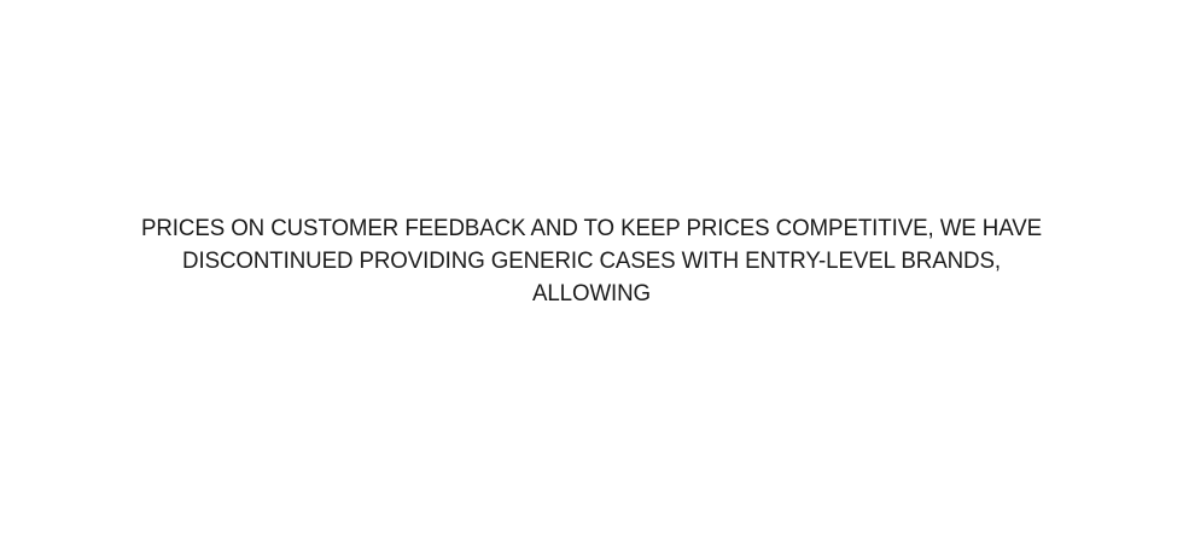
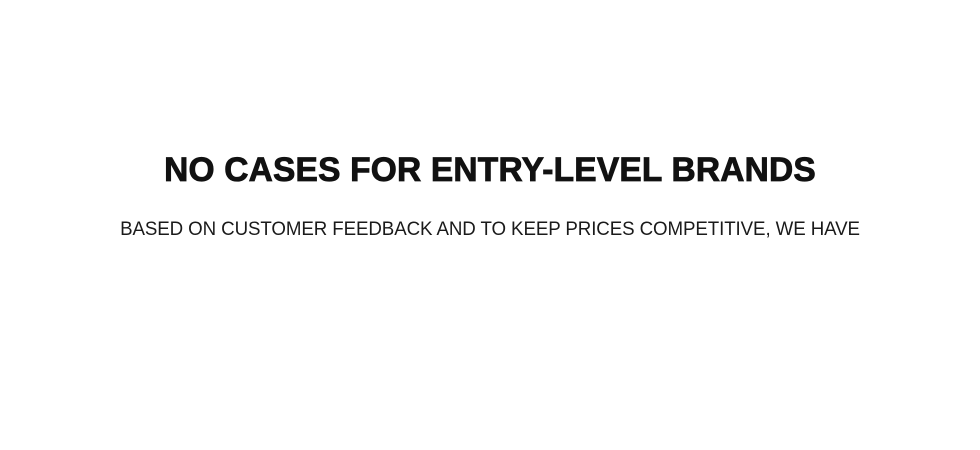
+ NO CASES FOR ENTRY-LEVEL BRANDS
- PRICES ON CUSTOMER FEEDBACK AND TO KEEP PRICES COMPETITIVE, WE HAVE
+ BASED ON CUSTOMER FEEDBACK AND TO KEEP PRICES COMPETITIVE, WE HAVE
- DISCONTINUED PROVIDING GENERIC CASES WITH ENTRY-LEVEL BRANDS, ALLOWING
